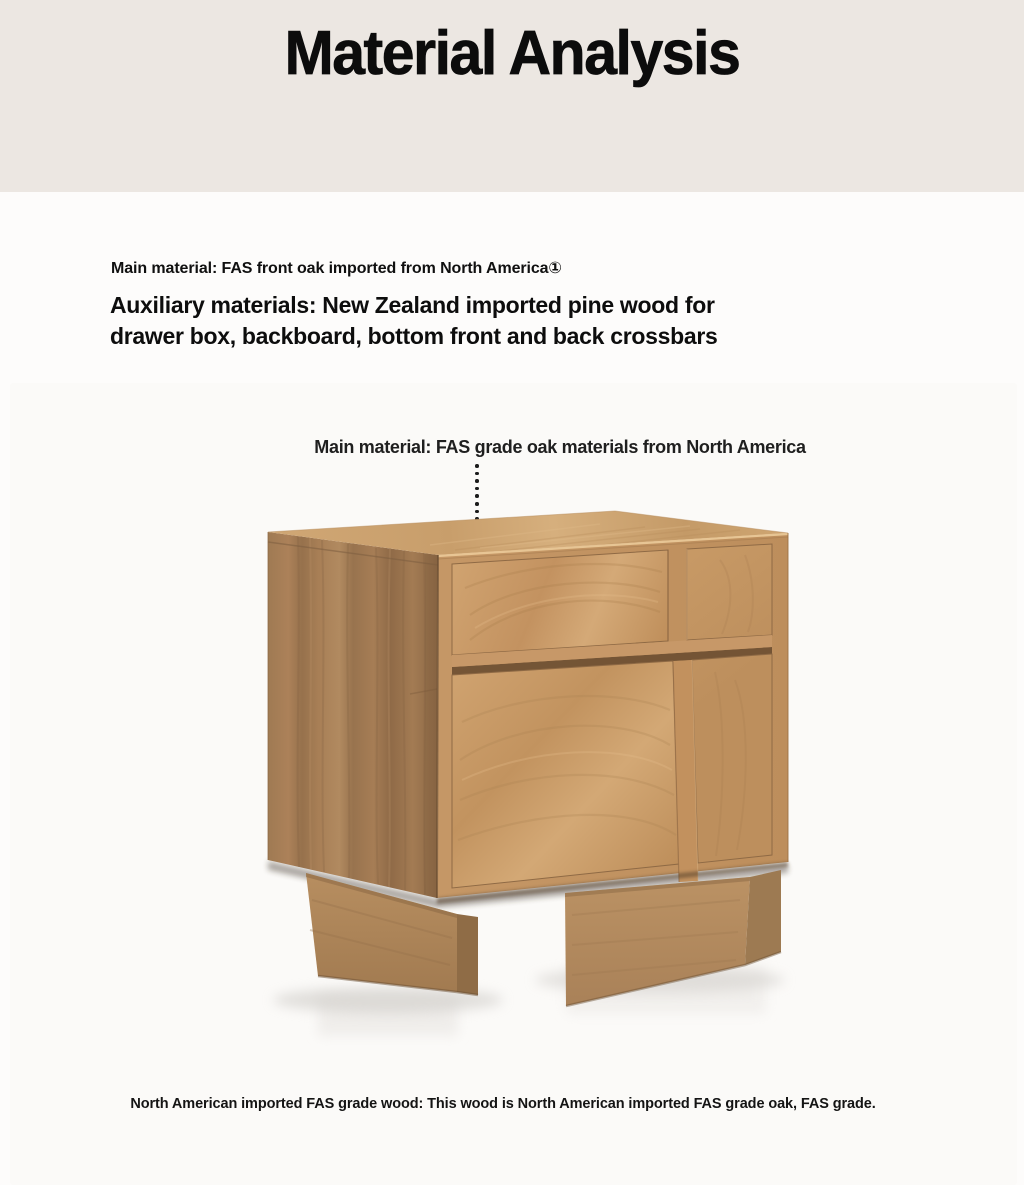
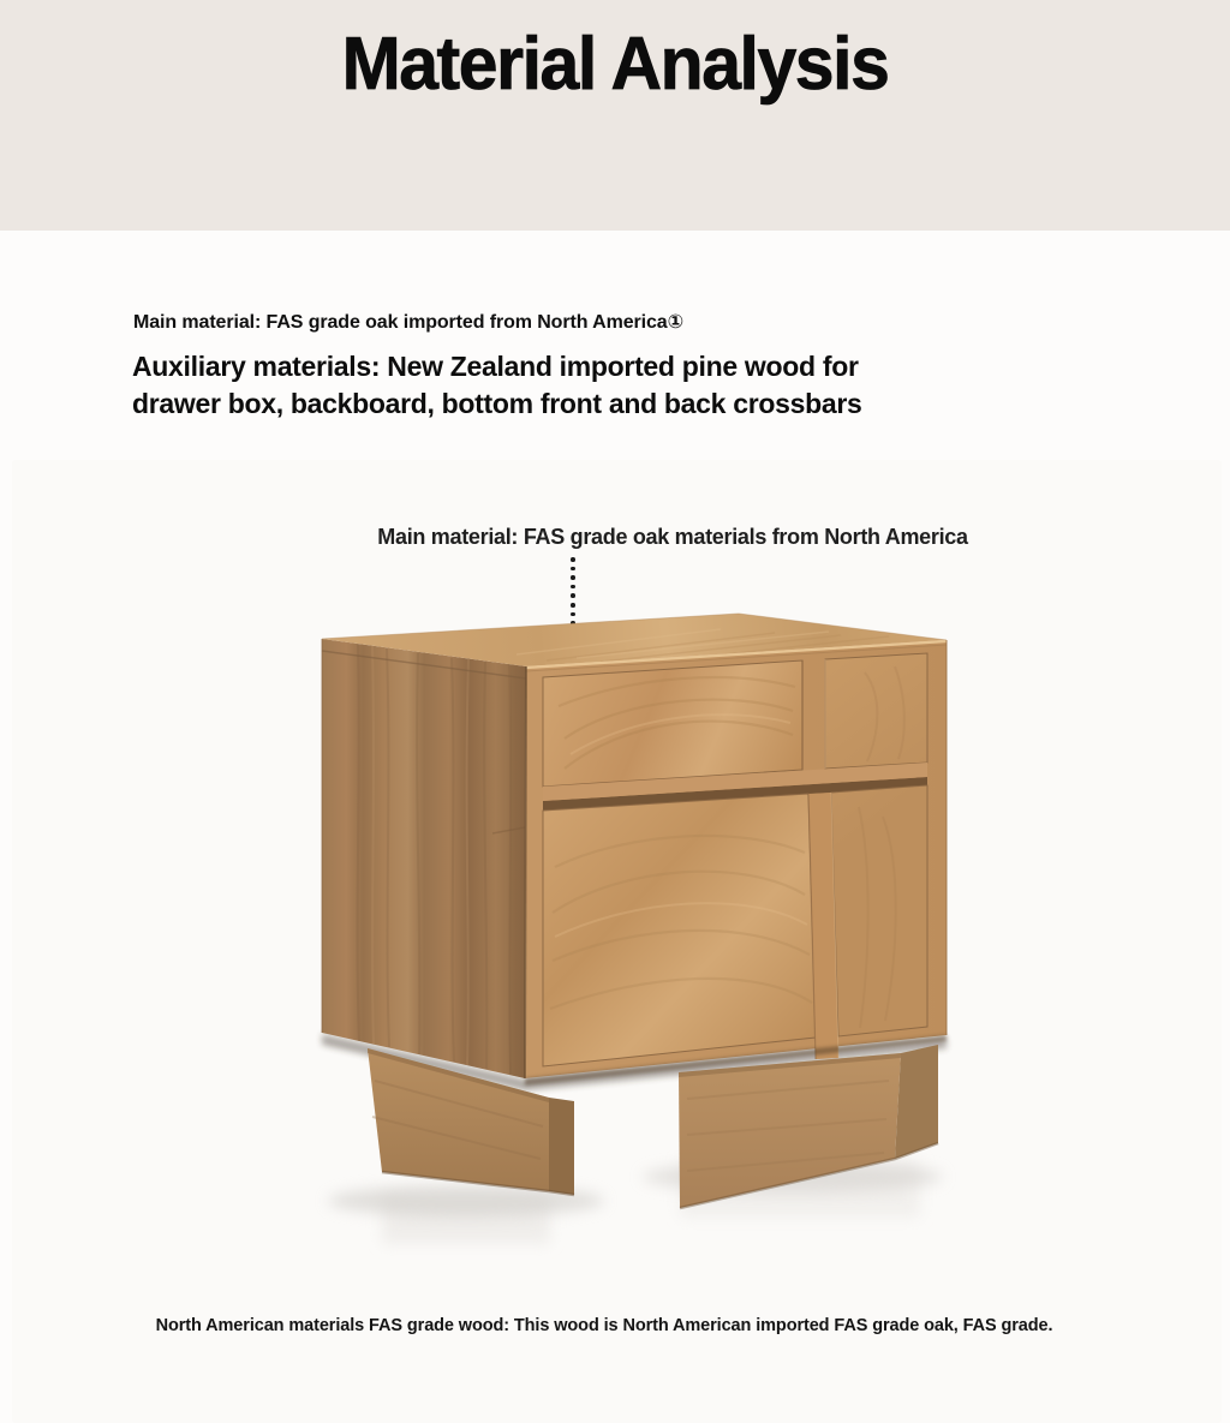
  Material Analysis
- Main material: FAS front oak imported from North America①
+ Main material: FAS grade oak imported from North America①
  Auxiliary materials: New Zealand imported pine wood for drawer box, backboard, bottom front and back crossbars
  Main material: FAS grade oak materials from North America
- North American imported FAS grade wood: This wood is North American imported FAS grade oak, FAS grade.
+ North American materials FAS grade wood: This wood is North American imported FAS grade oak, FAS grade.
